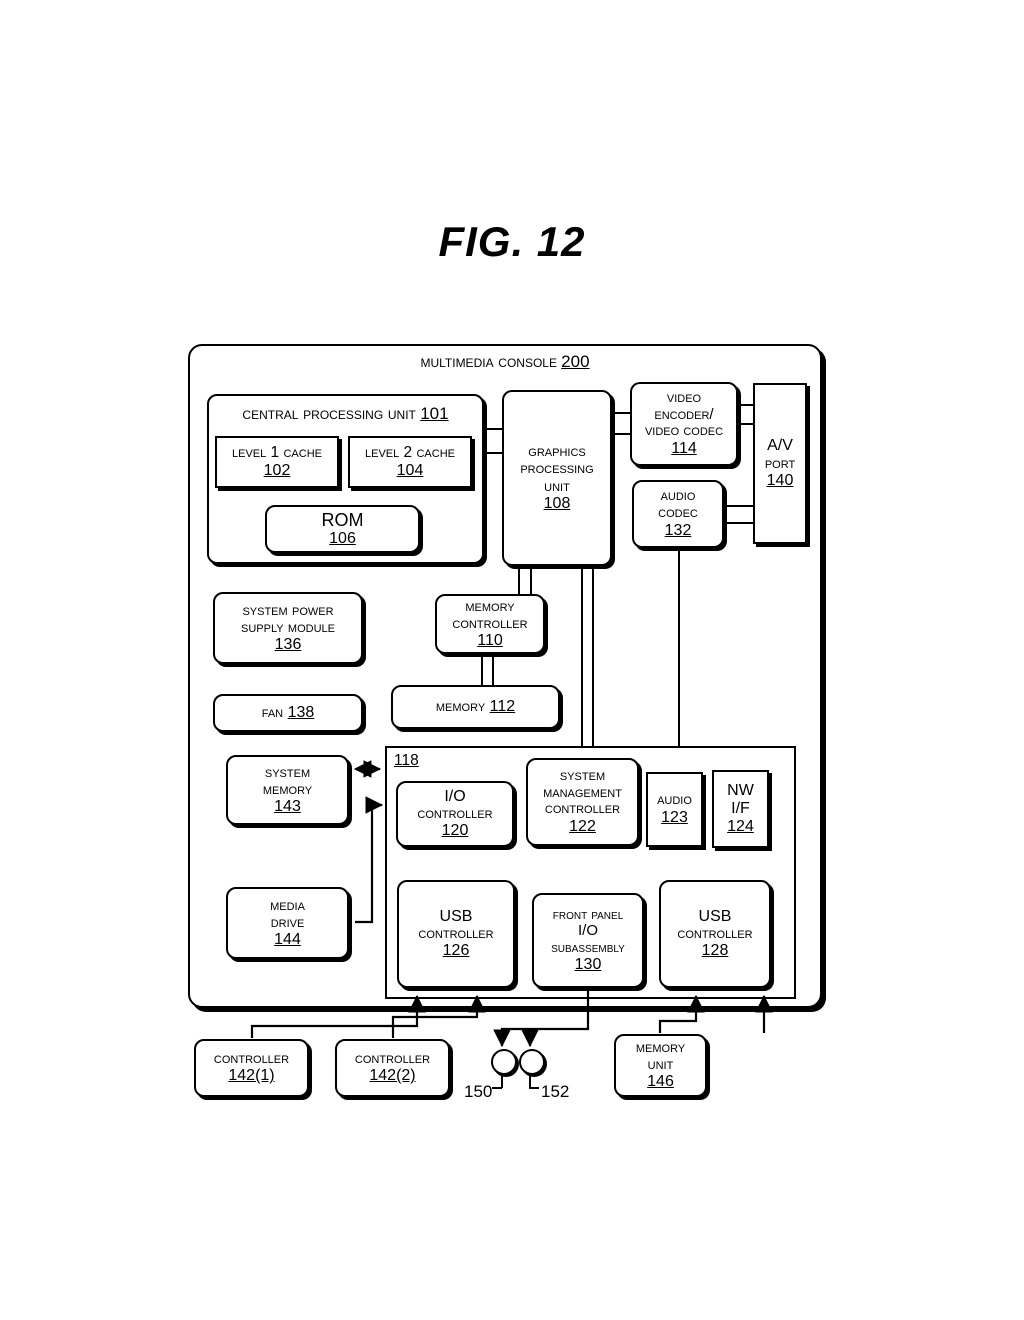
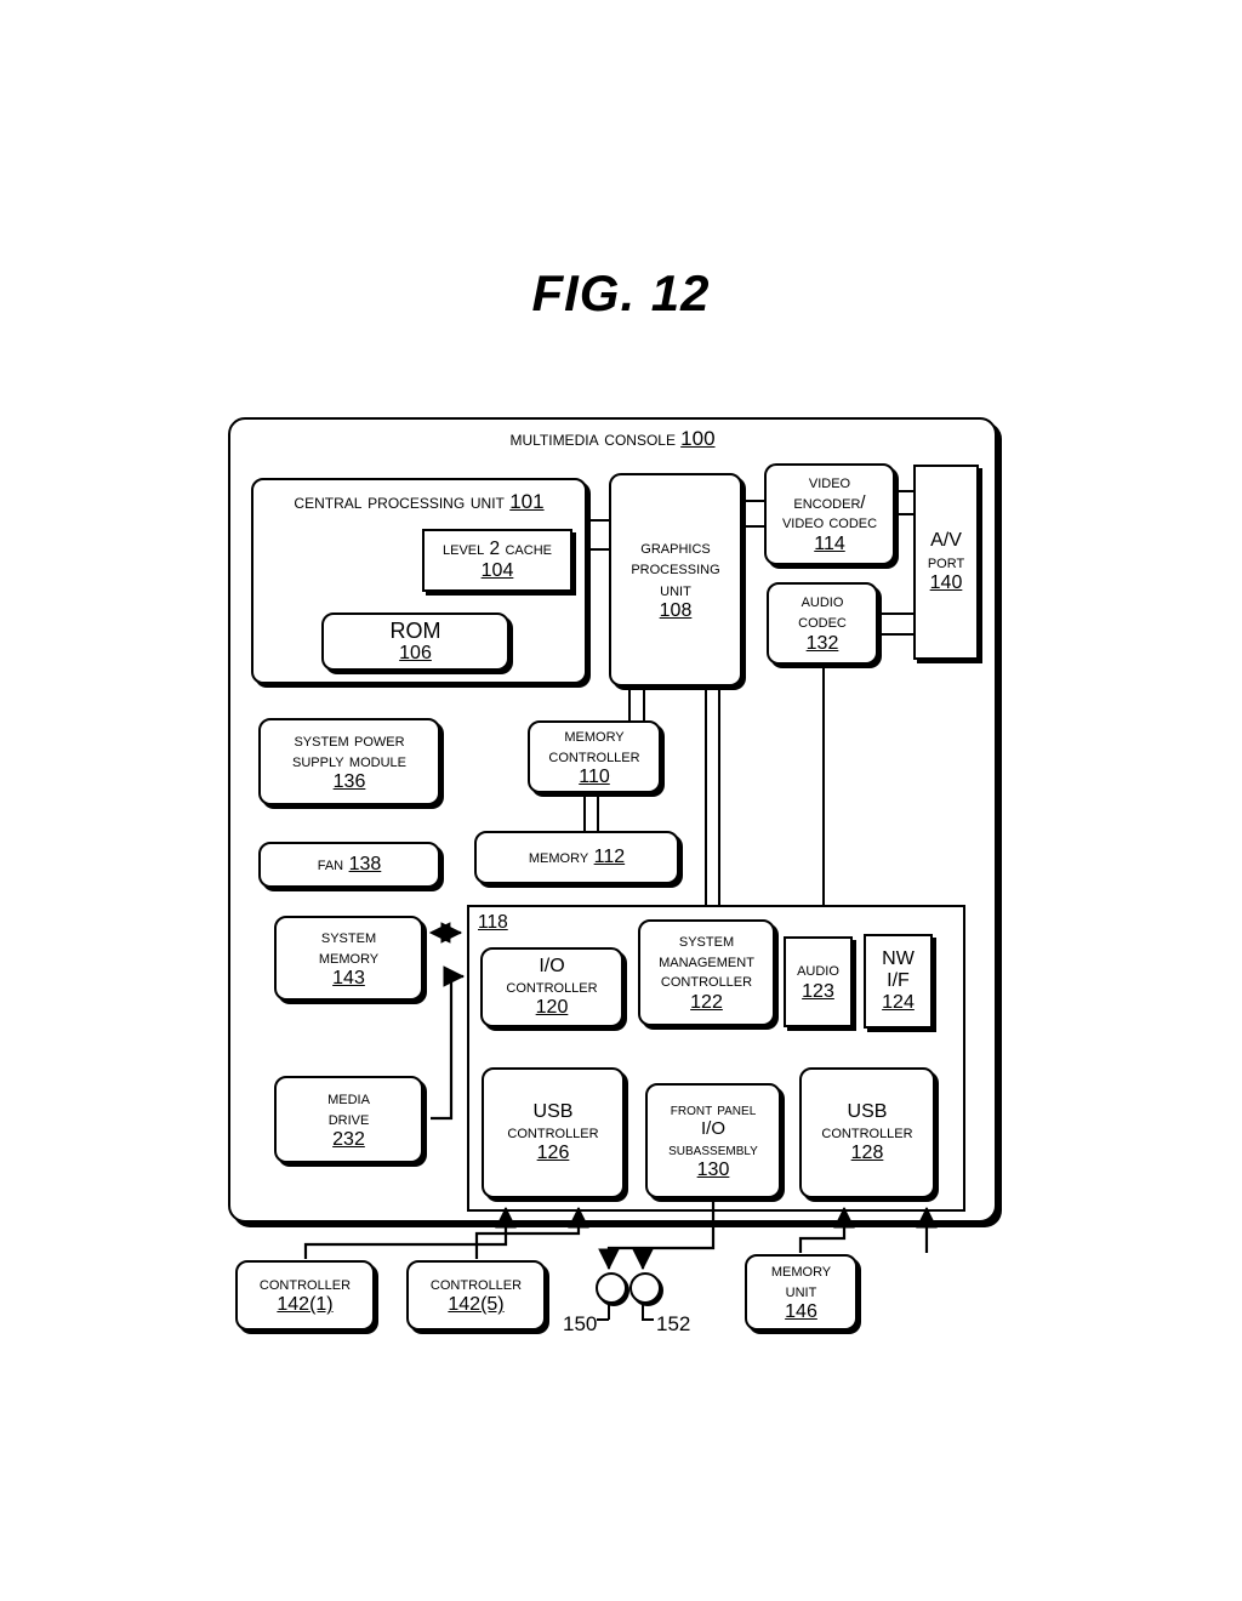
  FIG. 12
- multimedia console 200
+ multimedia console 100
  central processing unit 101
- level 1 cache
- 102
  level 2 cache
  104
  ROM
  106
  graphics
  processing
  unit
  108
  video
  encoder/
  video codec
  114
  audio
  codec
  132
  A/V
  port
  140
  system power
  supply module
  136
  fan 138
  memory
  controller
  110
  memory 112
  system
  memory
  143
  media
  drive
- 144
+ 232
  118
  I/O
  controller
  120
  system
  management
  controller
  122
  audio
  123
  NW
  I/F
  124
  USB
  controller
  126
  front panel
  I/O
  subassembly
  130
  USB
  controller
  128
  controller
  142(1)
  controller
- 142(2)
+ 142(5)
  memory
  unit
  146
  150
  152
